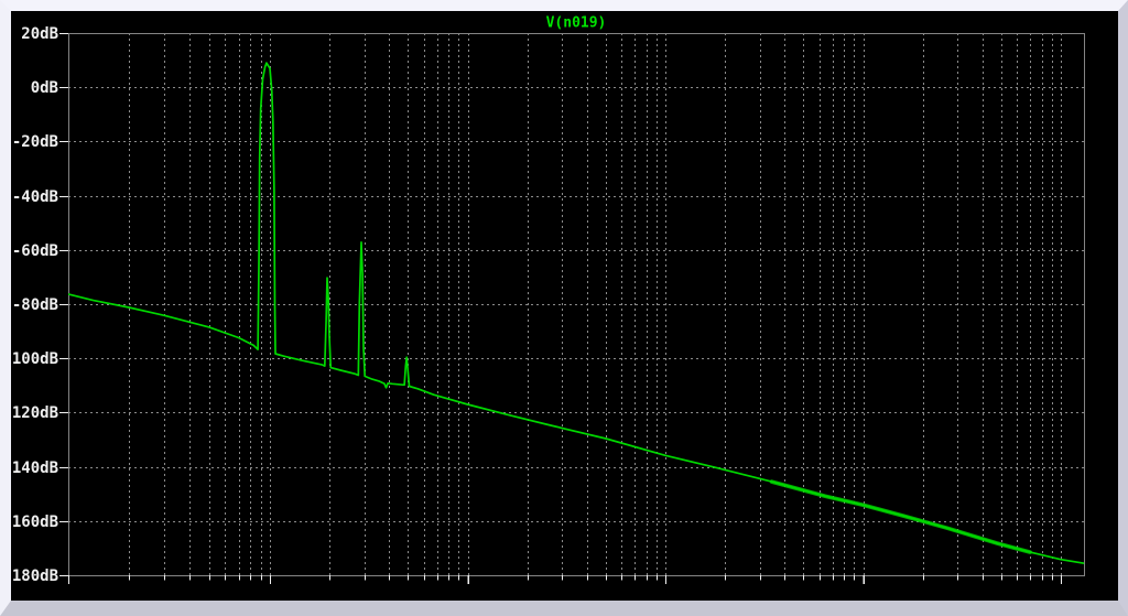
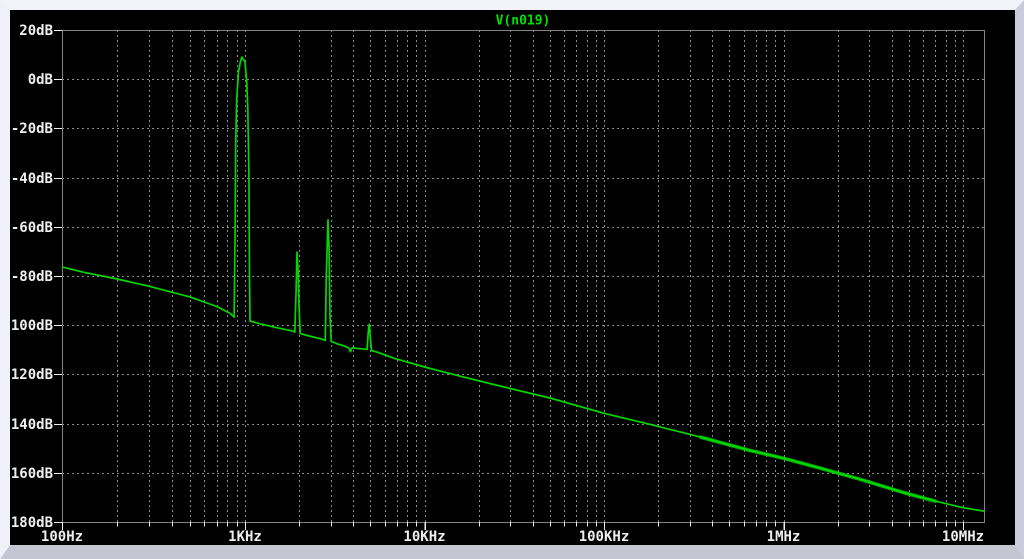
  20dB
  0dB
  -20dB
  -40dB
  -60dB
  -80dB
  100dB
  120dB
  140dB
  160dB
  180dB
+ 100Hz
+ 1KHz
+ 10KHz
+ 100KHz
+ 1MHz
+ 10MHz
  V(n019)
